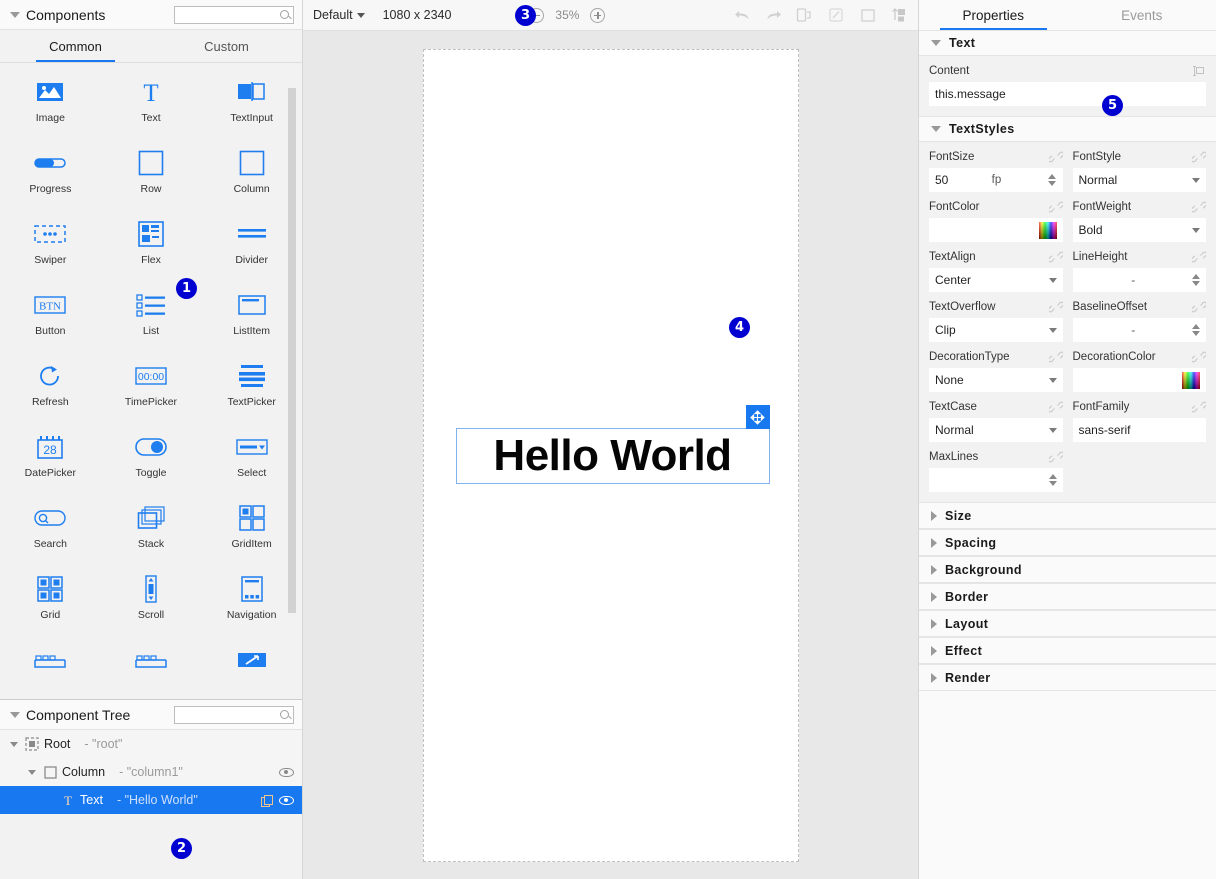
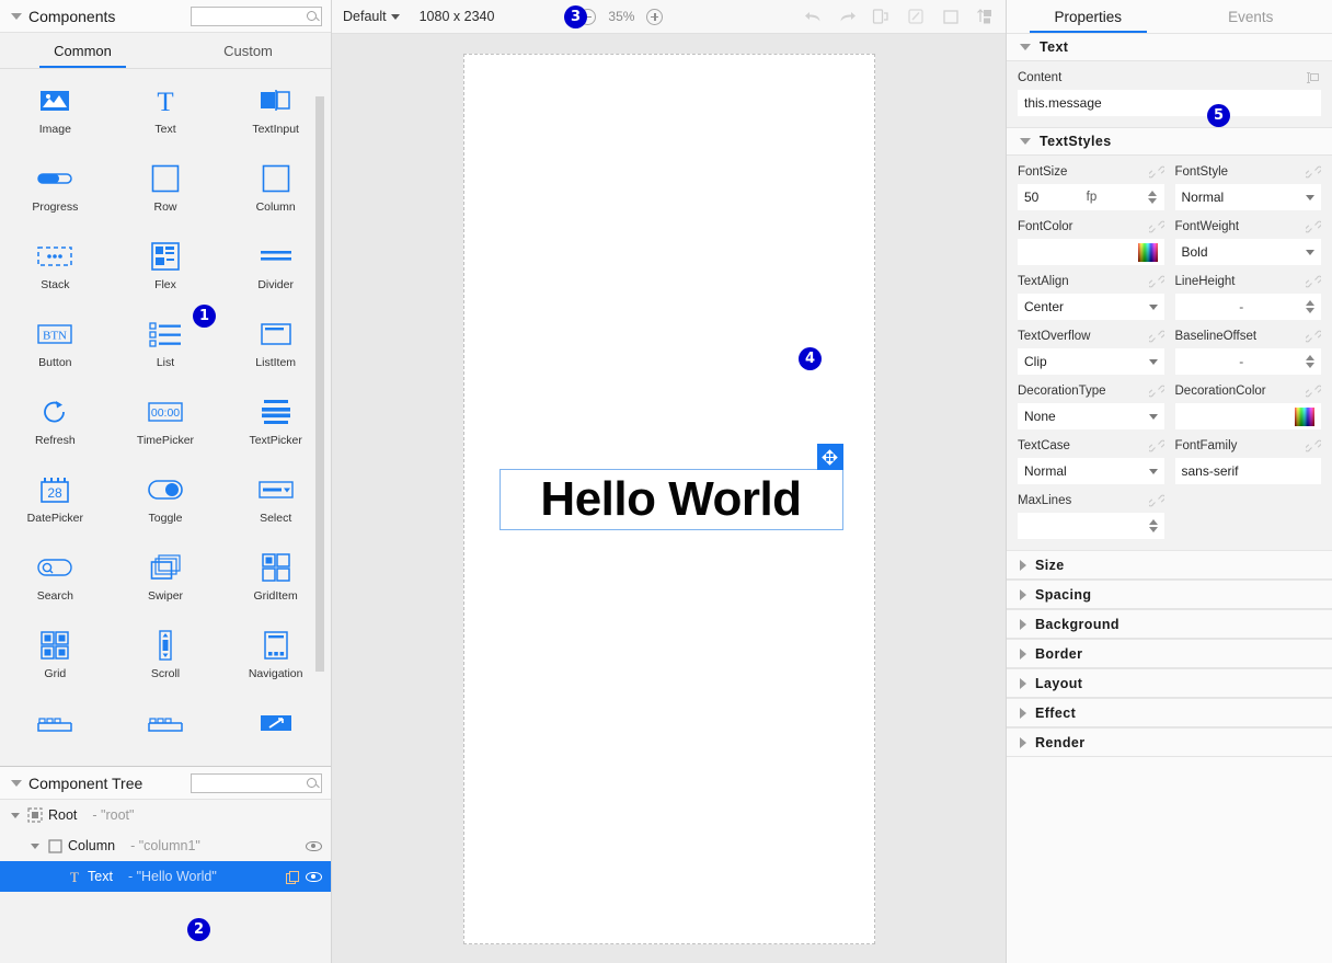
  Components
  Common
  Custom
  Image
  T
  Text
  TextInput
  Progress
  Row
  Column
- Swiper
+ Stack
  Flex
  Divider
  BTN
  Button
  List
  ListItem
  Refresh
  00:00
  TimePicker
  TextPicker
  28
  DatePicker
  Toggle
  Select
  Search
- Stack
+ Swiper
  GridItem
  Grid
  Scroll
  Navigation
  Component Tree
  Root
  - "root"
  Column
  - "column1"
  T
  Text
  - "Hello World"
  Default
  1080 x 2340
  35%
  Hello World
  Properties
  Events
  Text
  Content
  this.message
  TextStyles
  FontSize
  50
  fp
  FontStyle
  Normal
  FontColor
  FontWeight
  Bold
  TextAlign
  Center
  LineHeight
  -
  TextOverflow
  Clip
  BaselineOffset
  -
  DecorationType
  None
  DecorationColor
  TextCase
  Normal
  FontFamily
  sans-serif
  MaxLines
  Size
  Spacing
  Background
  Border
  Layout
  Effect
  Render
  1
  2
  3
  4
  5
